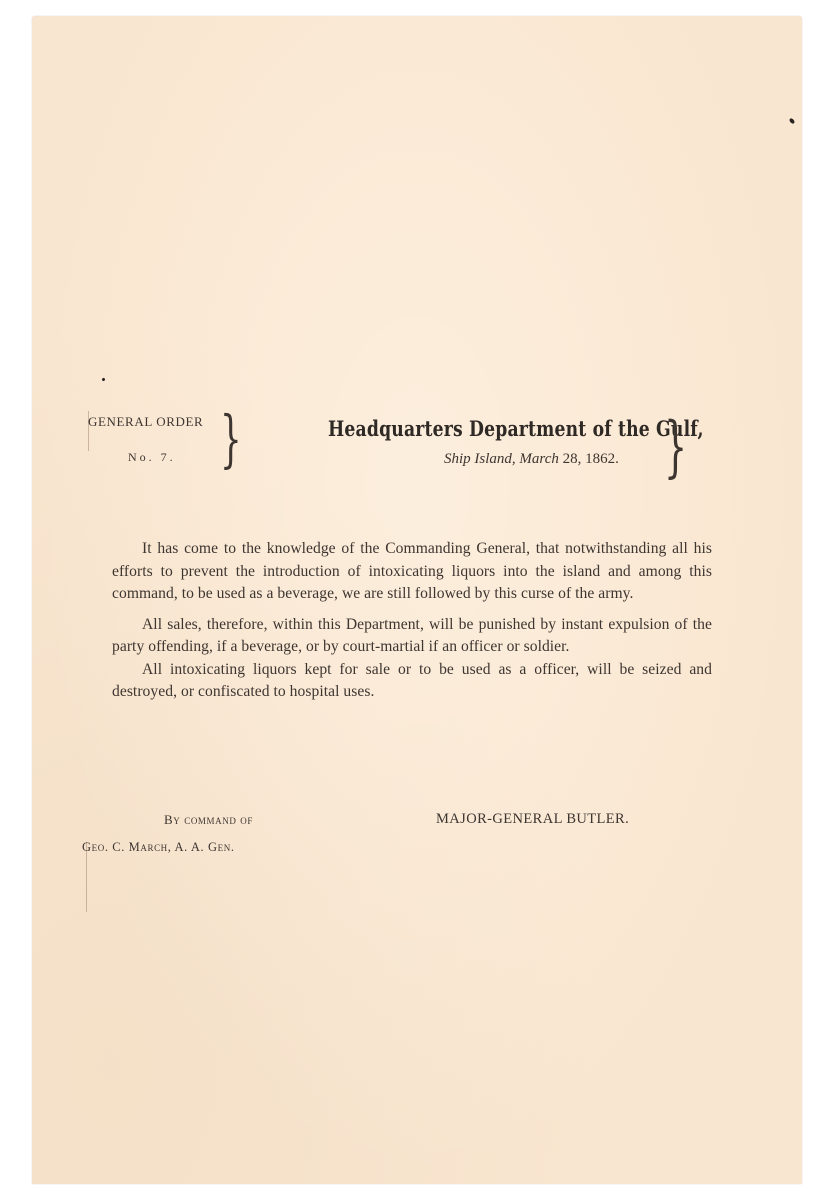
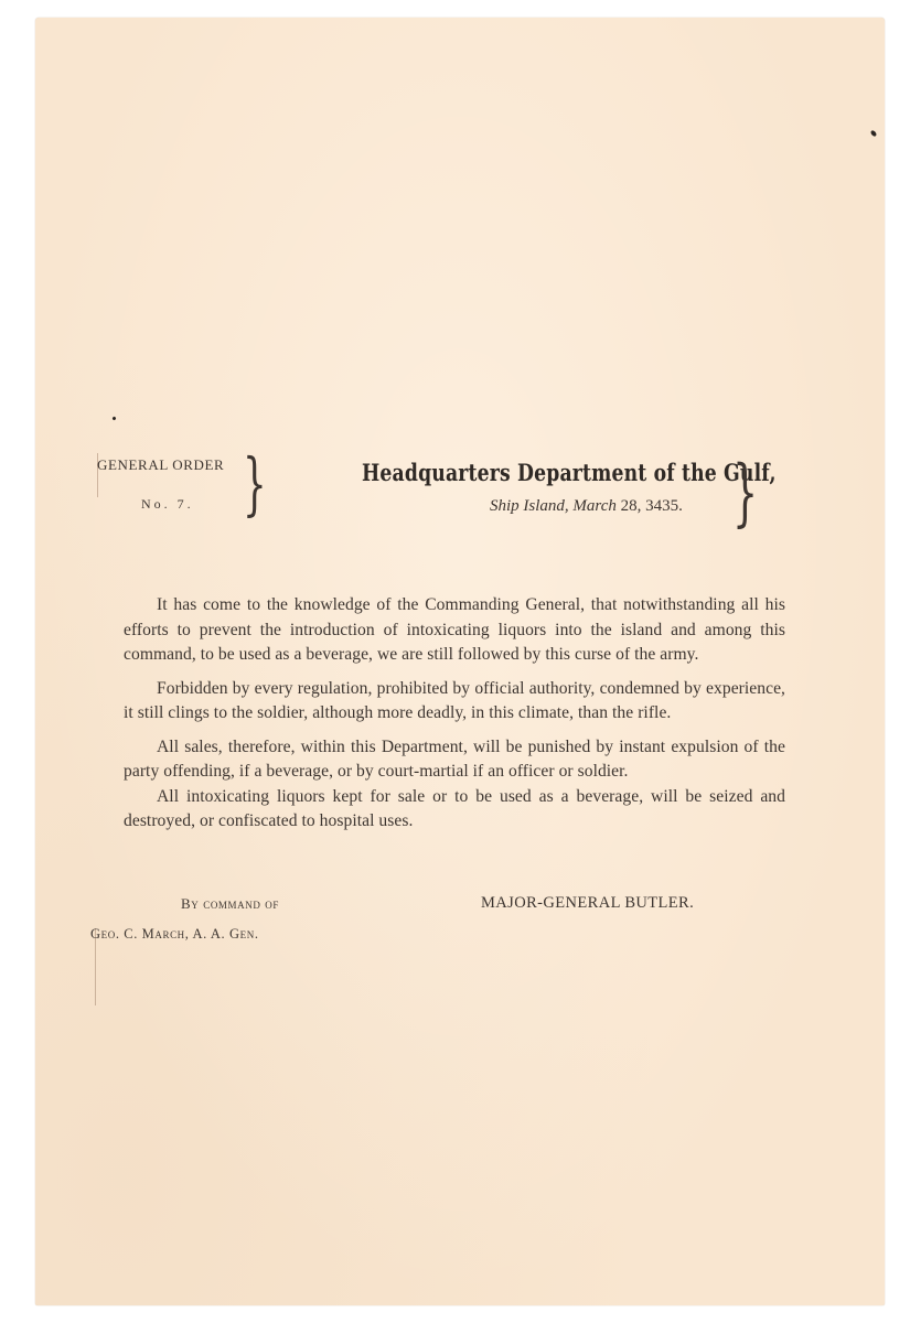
  GENERAL ORDER
  No. 7.
  }
  Headquarters Department of the Gulf,
- Ship Island, March 28, 1862.
+ Ship Island, March 28, 3435.
  }
  It has come to the knowledge of the Commanding General, that notwithstanding all his efforts to prevent the introduction of intoxicating liquors into the island and among this command, to be used as a beverage, we are still followed by this curse of the army.
+ Forbidden by every regulation, prohibited by official authority, condemned by experience, it still clings to the soldier, although more deadly, in this climate, than the rifle.
  All sales, therefore, within this Department, will be punished by instant expulsion of the party offending, if a beverage, or by court-martial if an officer or soldier.
- All intoxicating liquors kept for sale or to be used as a officer, will be seized and destroyed, or confiscated to hospital uses.
+ All intoxicating liquors kept for sale or to be used as a beverage, will be seized and destroyed, or confiscated to hospital uses.
  By command of
  Geo. C. March, A. A. Gen.
  MAJOR-GENERAL BUTLER.
